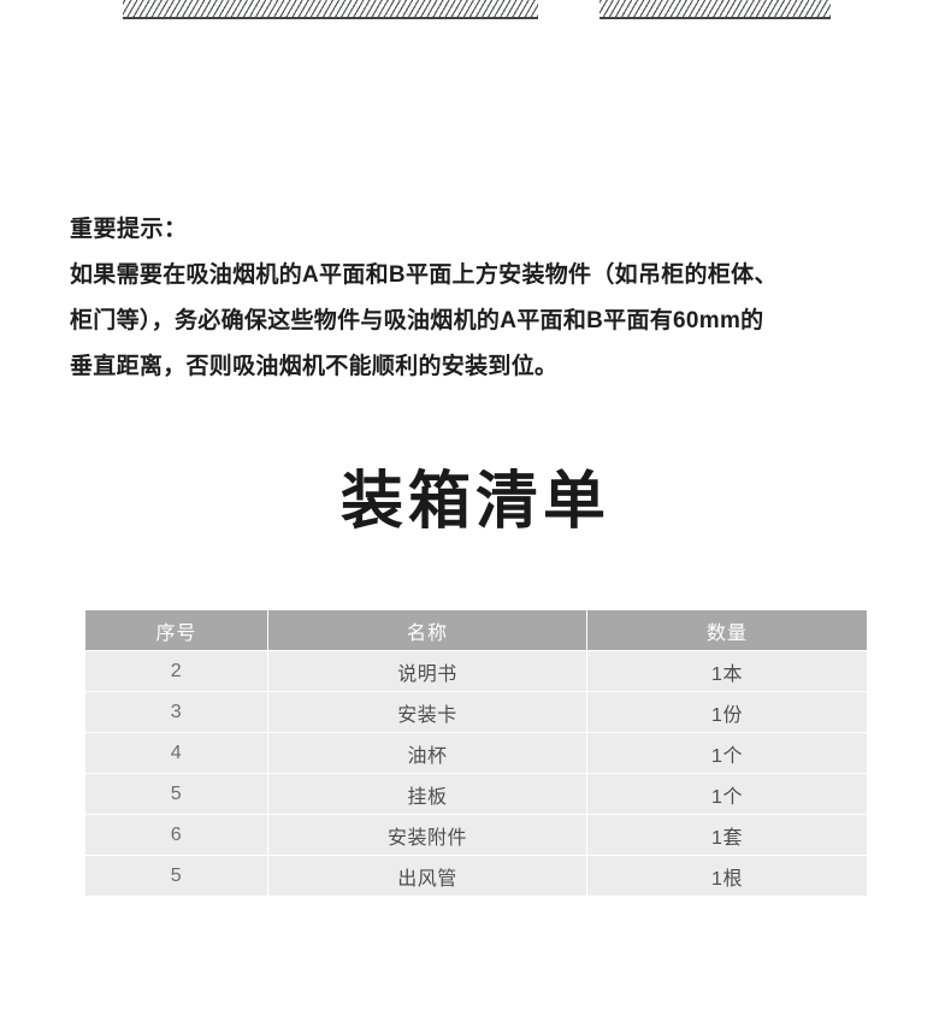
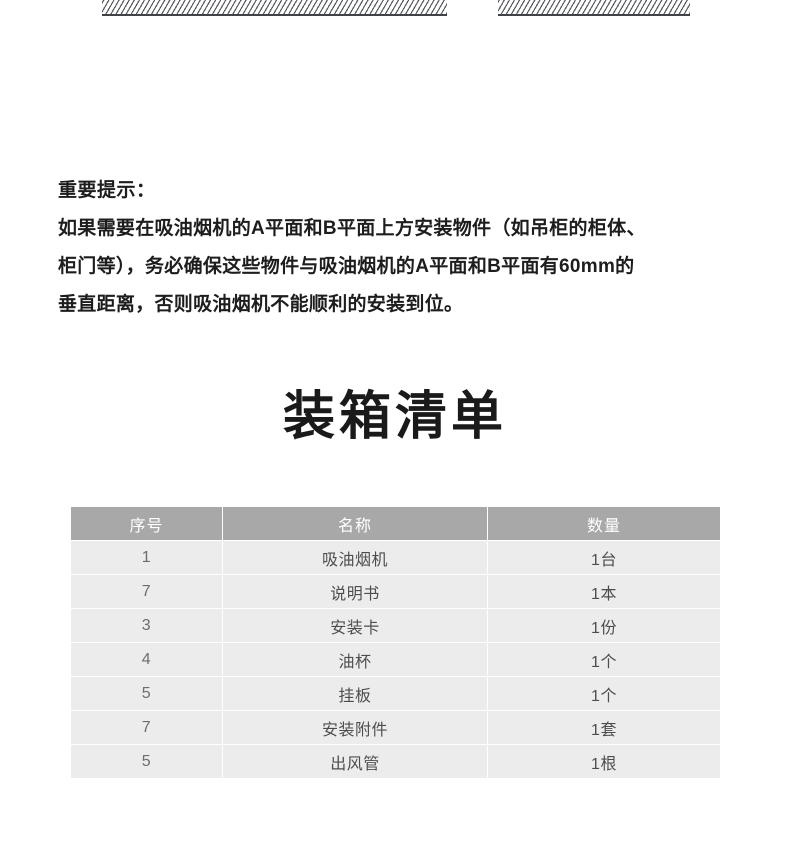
  重要提示：
  如果需要在吸油烟机的A平面和B平面上方安装物件（如吊柜的柜体、
  柜门等），务必确保这些物件与吸油烟机的A平面和B平面有60mm的
  垂直距离，否则吸油烟机不能顺利的安装到位。
  装箱清单
  序号	名称	数量
+ 1	吸油烟机	1台
- 2	说明书	1本
+ 7	说明书	1本
  3	安装卡	1份
  4	油杯	1个
  5	挂板	1个
- 6	安装附件	1套
+ 7	安装附件	1套
  5	出风管	1根
